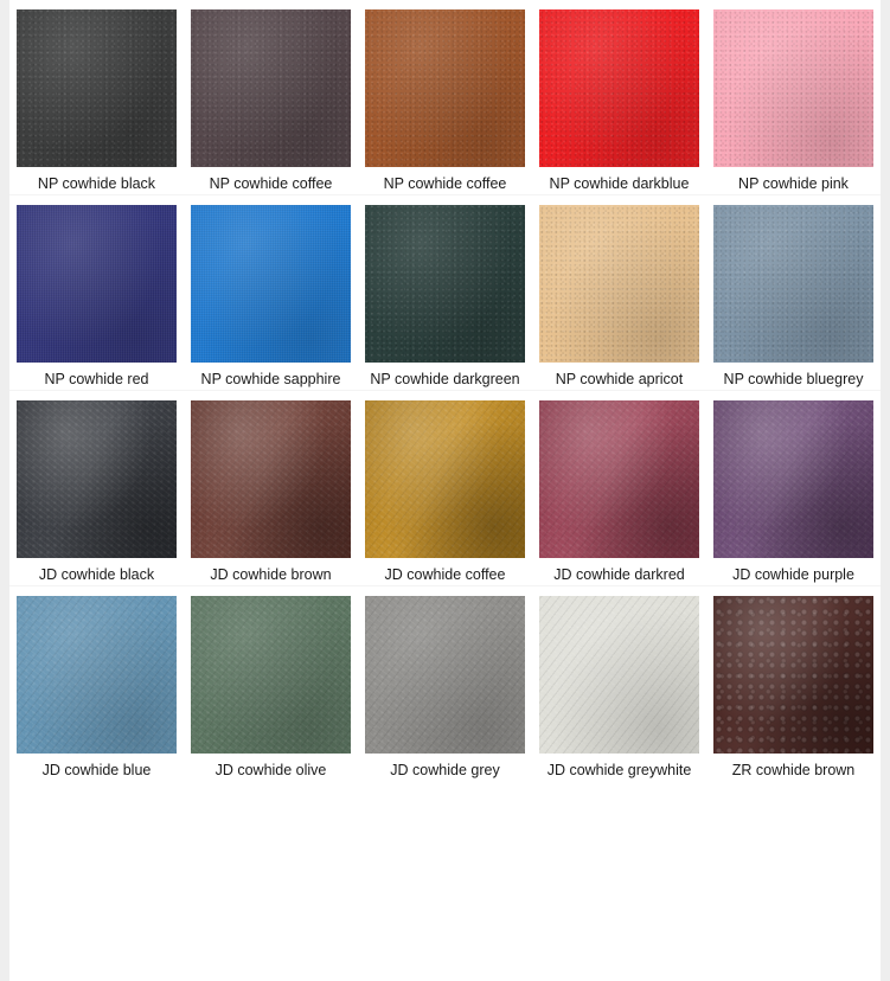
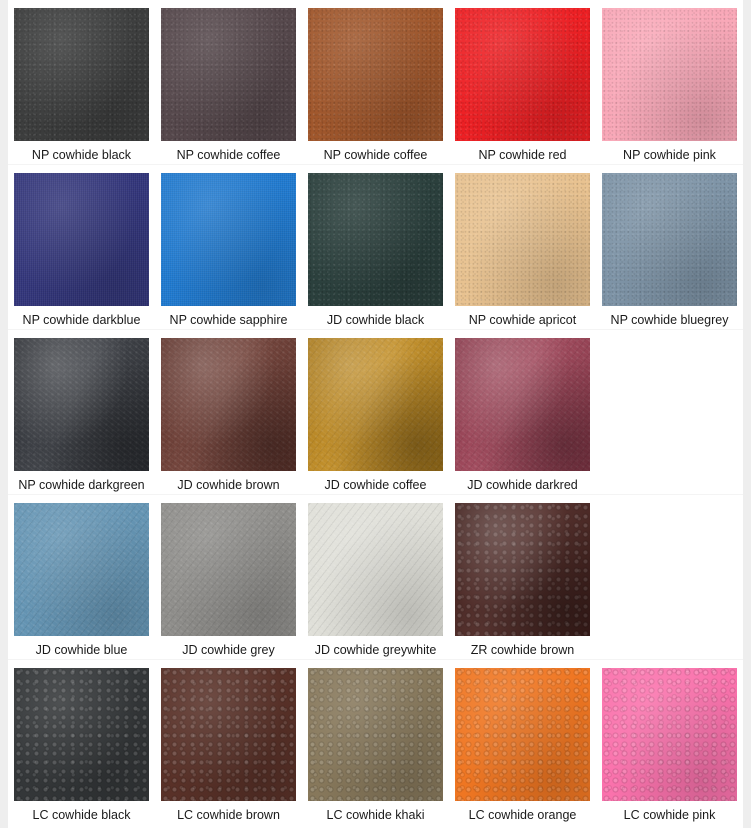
  NP cowhide black
  NP cowhide coffee
  NP cowhide coffee
- NP cowhide darkblue
+ NP cowhide red
  NP cowhide pink
- NP cowhide red
+ NP cowhide darkblue
  NP cowhide sapphire
- NP cowhide darkgreen
+ JD cowhide black
  NP cowhide apricot
  NP cowhide bluegrey
- JD cowhide black
+ NP cowhide darkgreen
  JD cowhide brown
  JD cowhide coffee
  JD cowhide darkred
- JD cowhide purple
  JD cowhide blue
- JD cowhide olive
  JD cowhide grey
  JD cowhide greywhite
  ZR cowhide brown
+ LC cowhide black
+ LC cowhide brown
+ LC cowhide khaki
+ LC cowhide orange
+ LC cowhide pink
